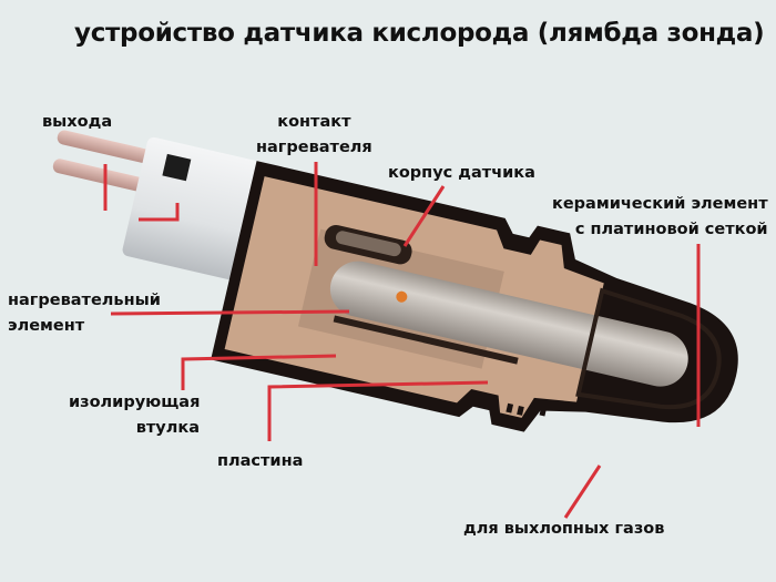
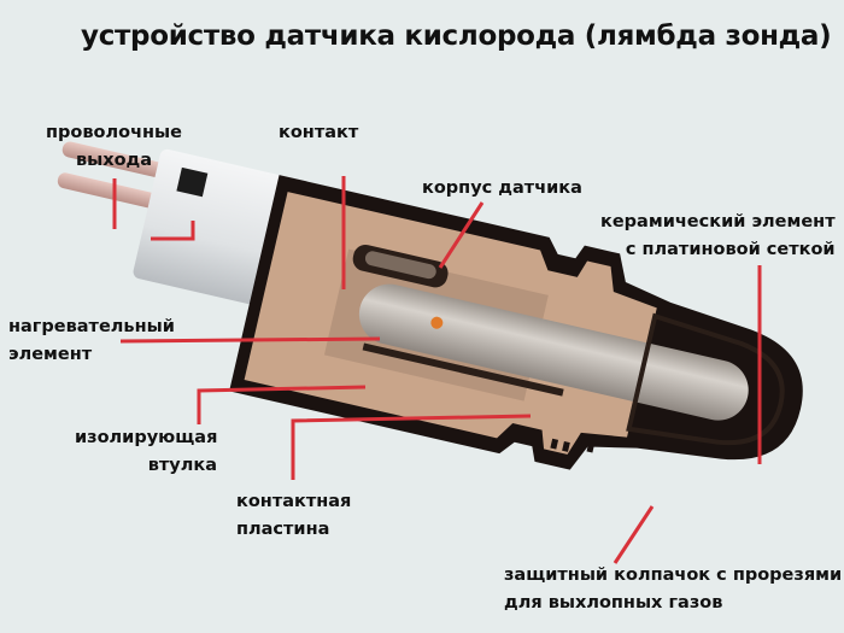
  устройство датчика кислорода (лямбда зонда)
+ проволочные
  выхода
  контакт
- нагревателя
  корпус датчика
  керамический элемент
  с платиновой сеткой
  нагревательный
  элемент
  изолирующая
  втулка
+ контактная
  пластина
+ защитный колпачок с прорезями
  для выхлопных газов
